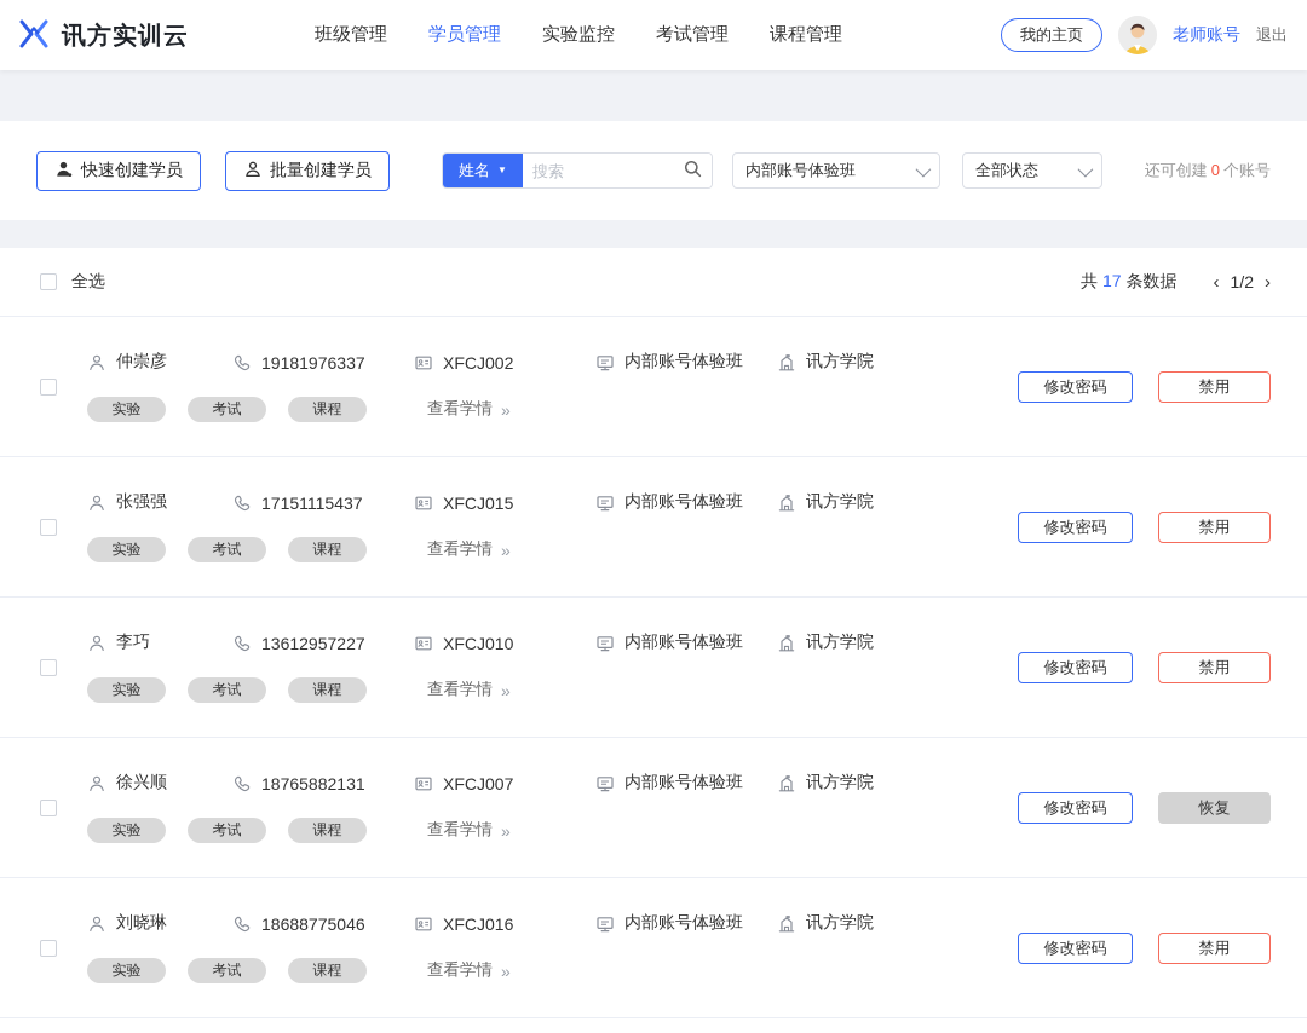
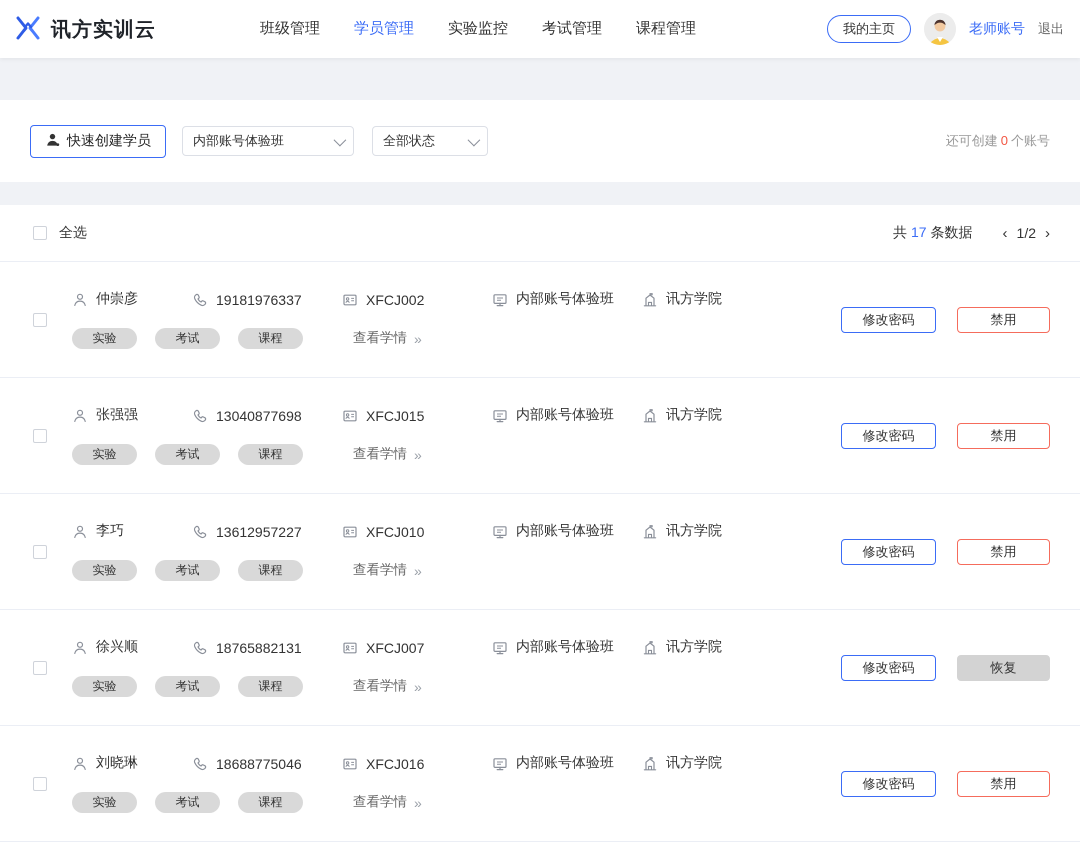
  讯方实训云
  班级管理
  学员管理
  实验监控
  考试管理
  课程管理
  我的主页
  老师账号
  退出
  快速创建学员
- 批量创建学员
- 姓名
- ▼
- 搜索
  内部账号体验班
  全部状态
  还可创建 0 个账号
  全选
  共 17 条数据
  ‹
  1/2
  ›
  仲崇彦
  19181976337
  XFCJ002
  内部账号体验班
  讯方学院
  实验
  考试
  课程
  查看学情
  »
  修改密码
  禁用
  张强强
- 17151115437
+ 13040877698
  XFCJ015
  内部账号体验班
  讯方学院
  实验
  考试
  课程
  查看学情
  »
  修改密码
  禁用
  李巧
  13612957227
  XFCJ010
  内部账号体验班
  讯方学院
  实验
  考试
  课程
  查看学情
  »
  修改密码
  禁用
  徐兴顺
  18765882131
  XFCJ007
  内部账号体验班
  讯方学院
  实验
  考试
  课程
  查看学情
  »
  修改密码
  恢复
  刘晓琳
  18688775046
  XFCJ016
  内部账号体验班
  讯方学院
  实验
  考试
  课程
  查看学情
  »
  修改密码
  禁用
